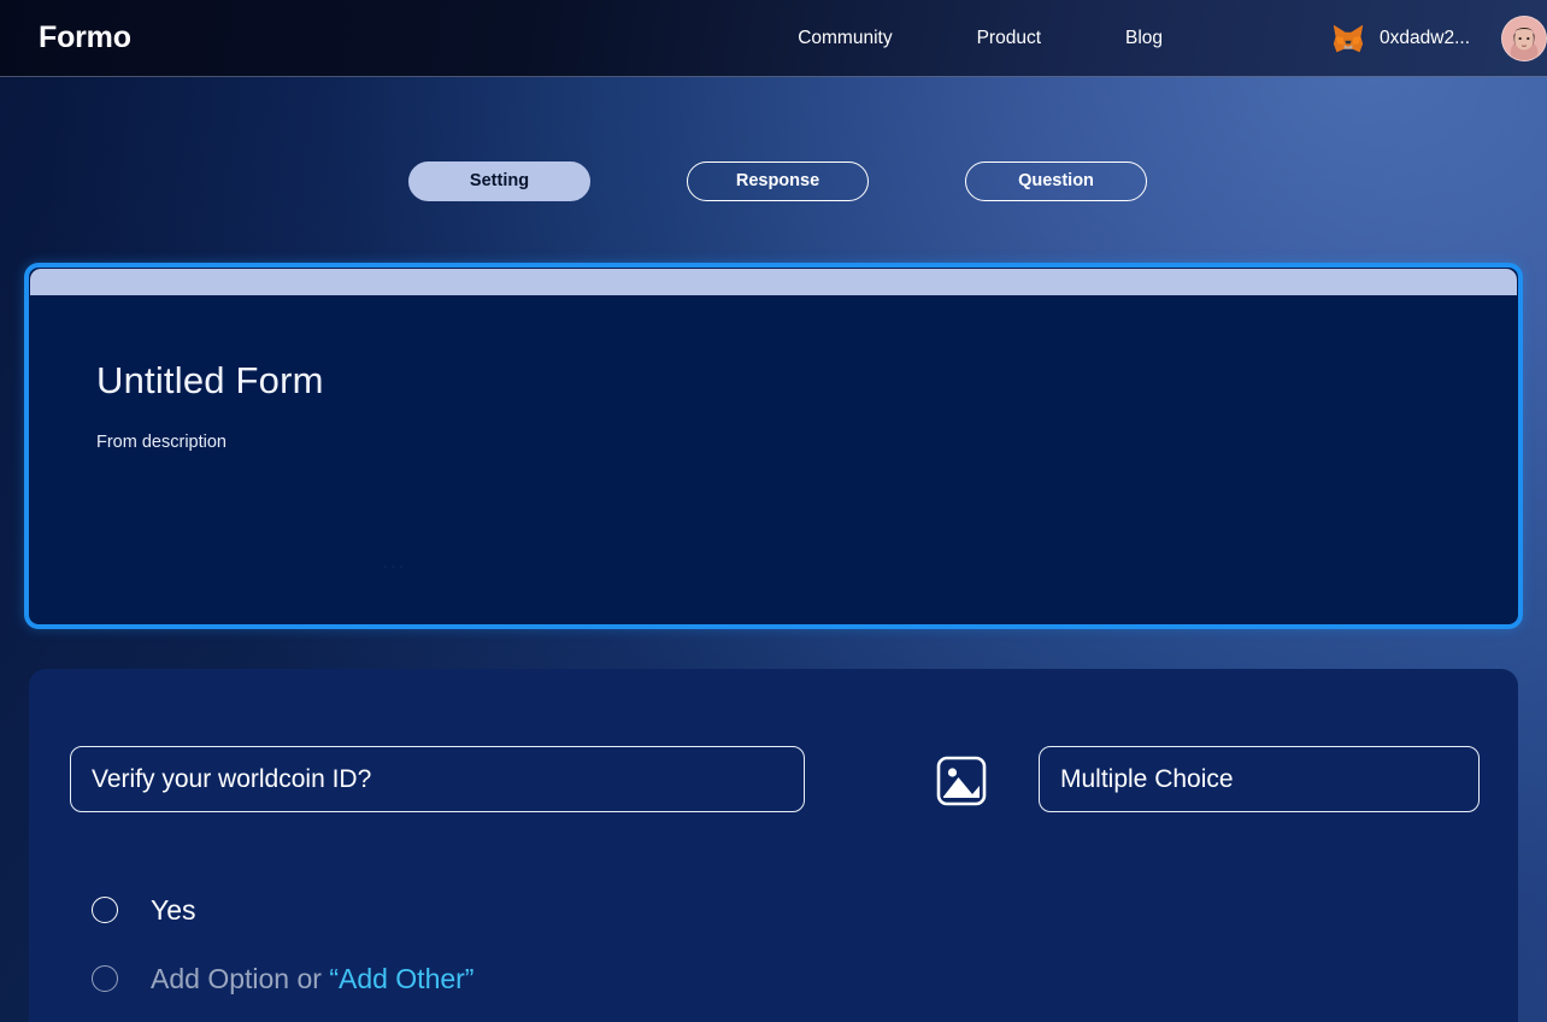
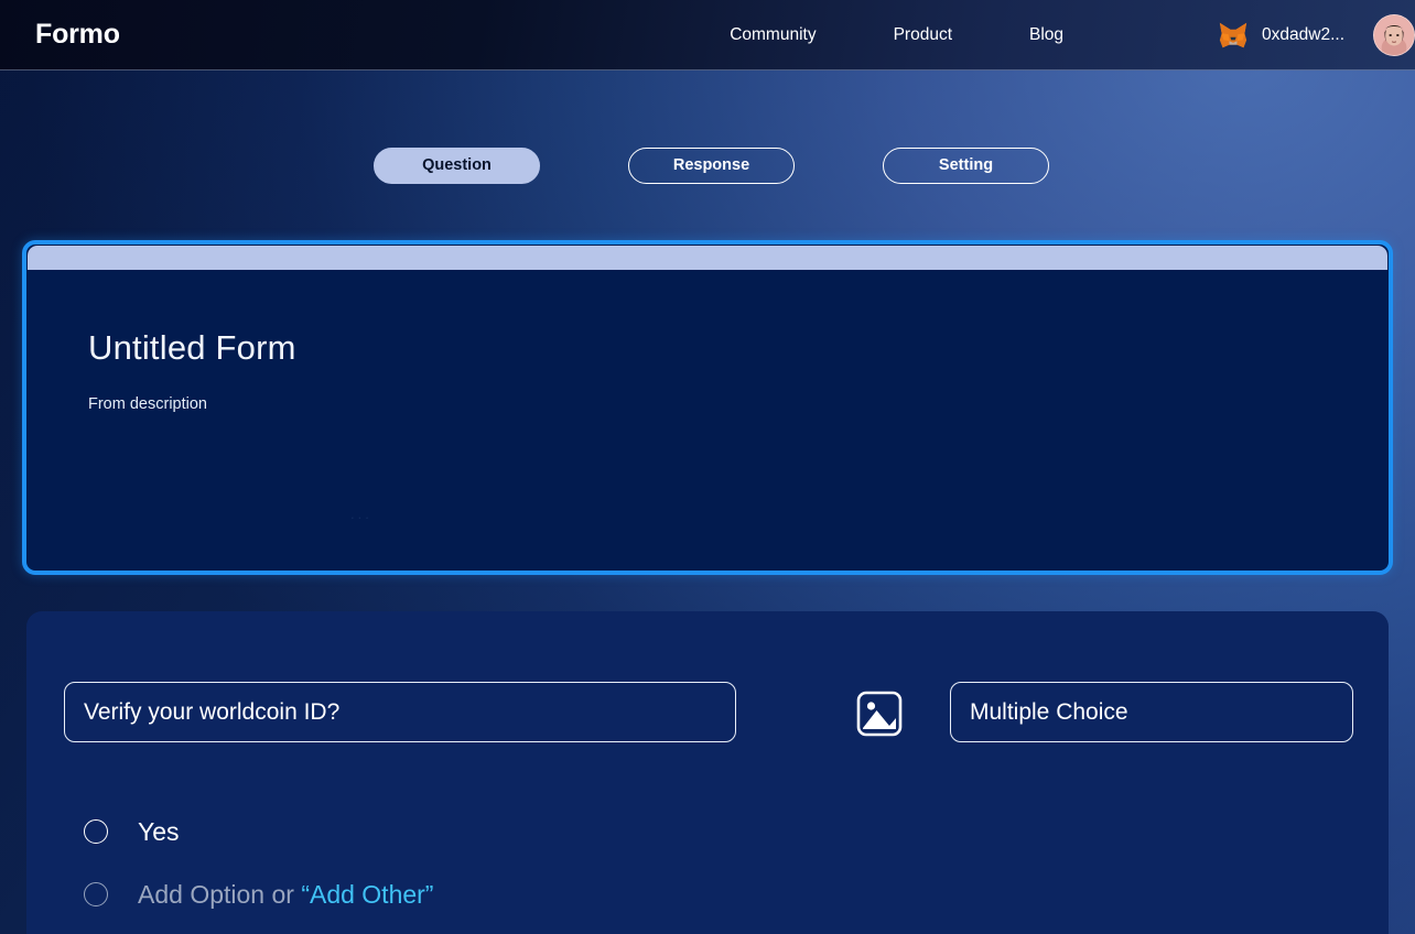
  Formo
  Community
  Product
  Blog
  0xdadw2...
- Setting
+ Question
  Response
- Question
+ Setting
  Untitled Form
  From description
  Verify your worldcoin ID?
  Multiple Choice
  Yes
  Add Option or “Add Other”
